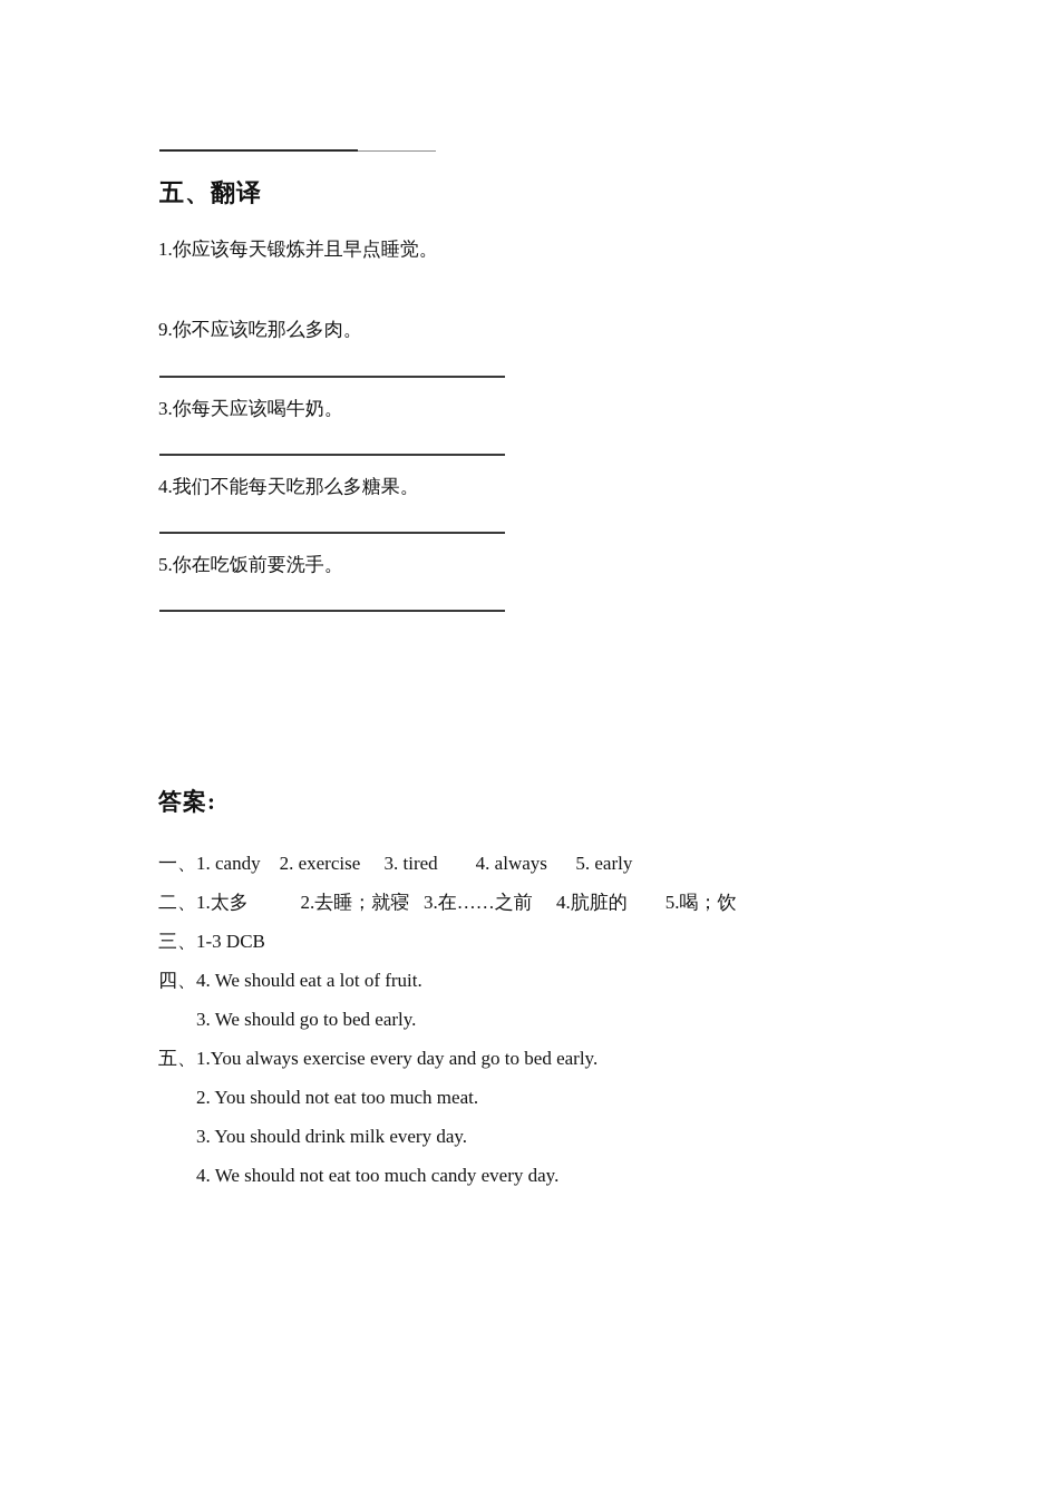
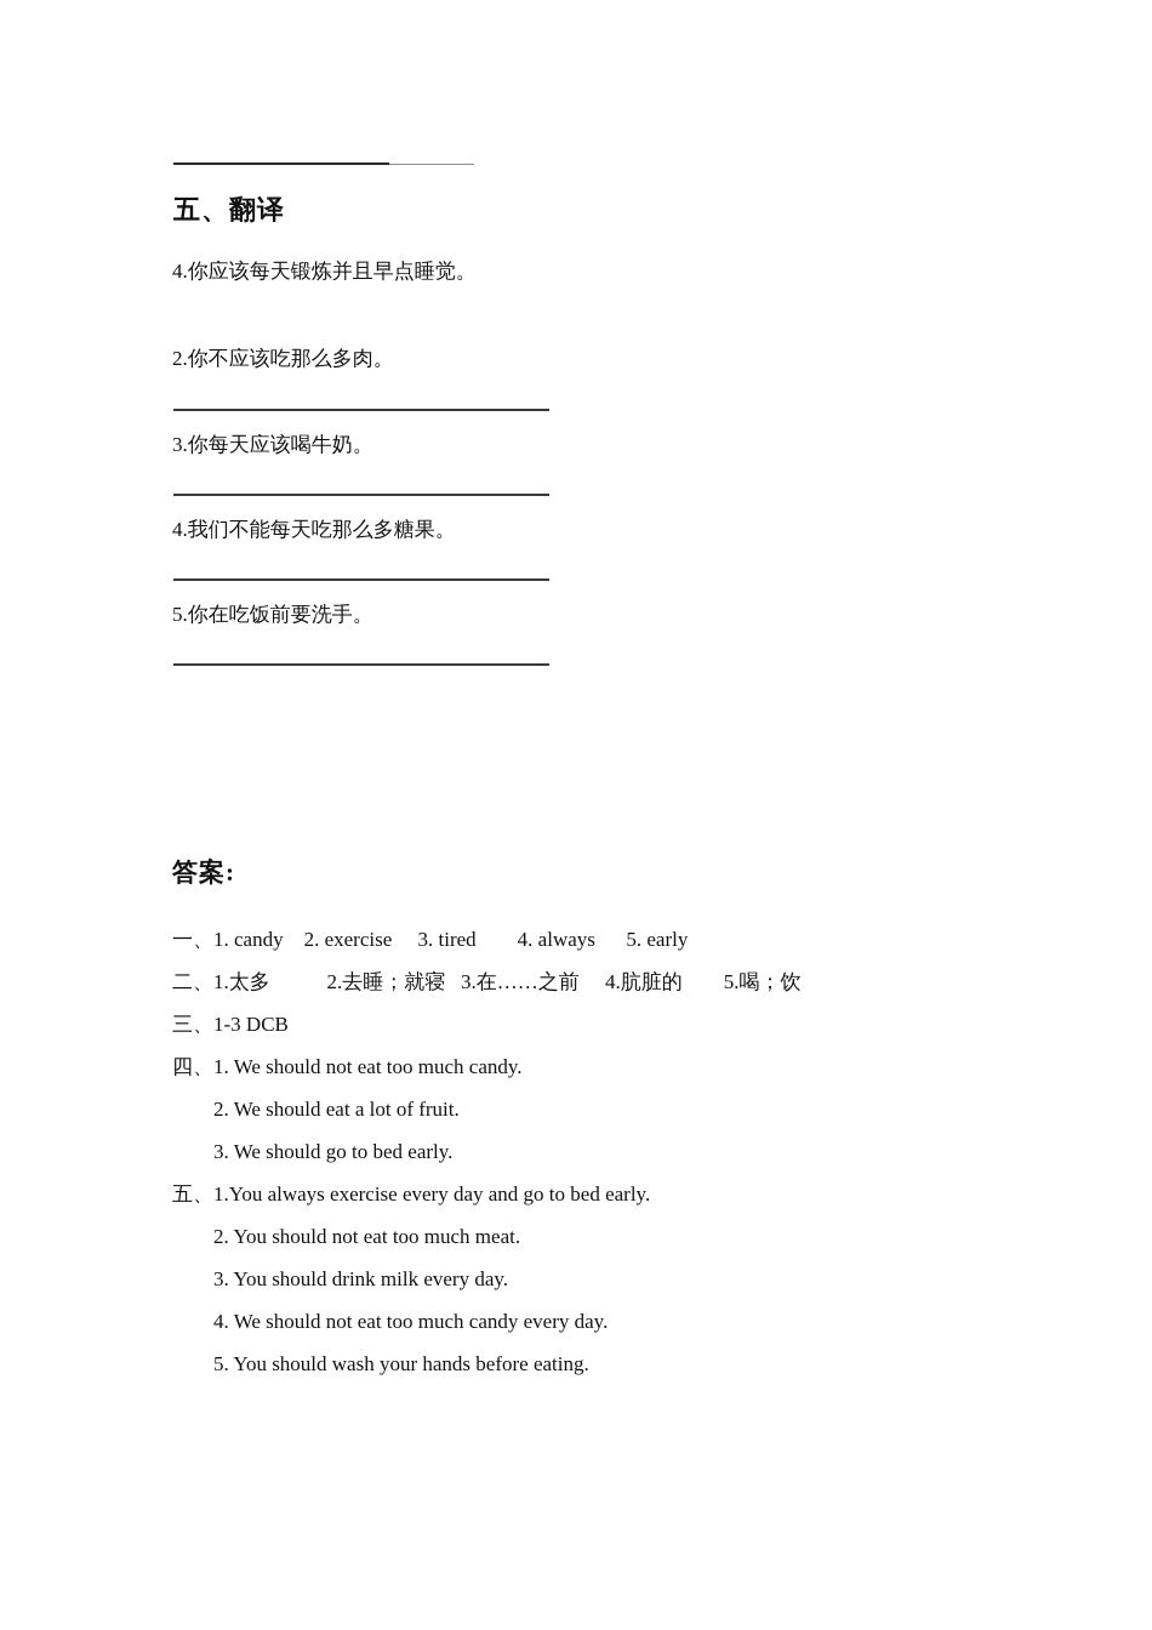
  五、翻译
- 1.你应该每天锻炼并且早点睡觉。
+ 4.你应该每天锻炼并且早点睡觉。
- 9.你不应该吃那么多肉。
+ 2.你不应该吃那么多肉。
  3.你每天应该喝牛奶。
  4.我们不能每天吃那么多糖果。
  5.你在吃饭前要洗手。
  答案:
  一、
  1. candy 2. exercise 3. tired 4. always 5. early
  二、
  1.太多 2.去睡；就寝 3.在……之前 4.肮脏的 5.喝；饮
  三、
  1-3 DCB
  四、
+ 1. We should not eat too much candy.
- 4. We should eat a lot of fruit.
+ 2. We should eat a lot of fruit.
  3. We should go to bed early.
  五、
  1.You always exercise every day and go to bed early.
  2. You should not eat too much meat.
  3. You should drink milk every day.
  4. We should not eat too much candy every day.
+ 5. You should wash your hands before eating.
